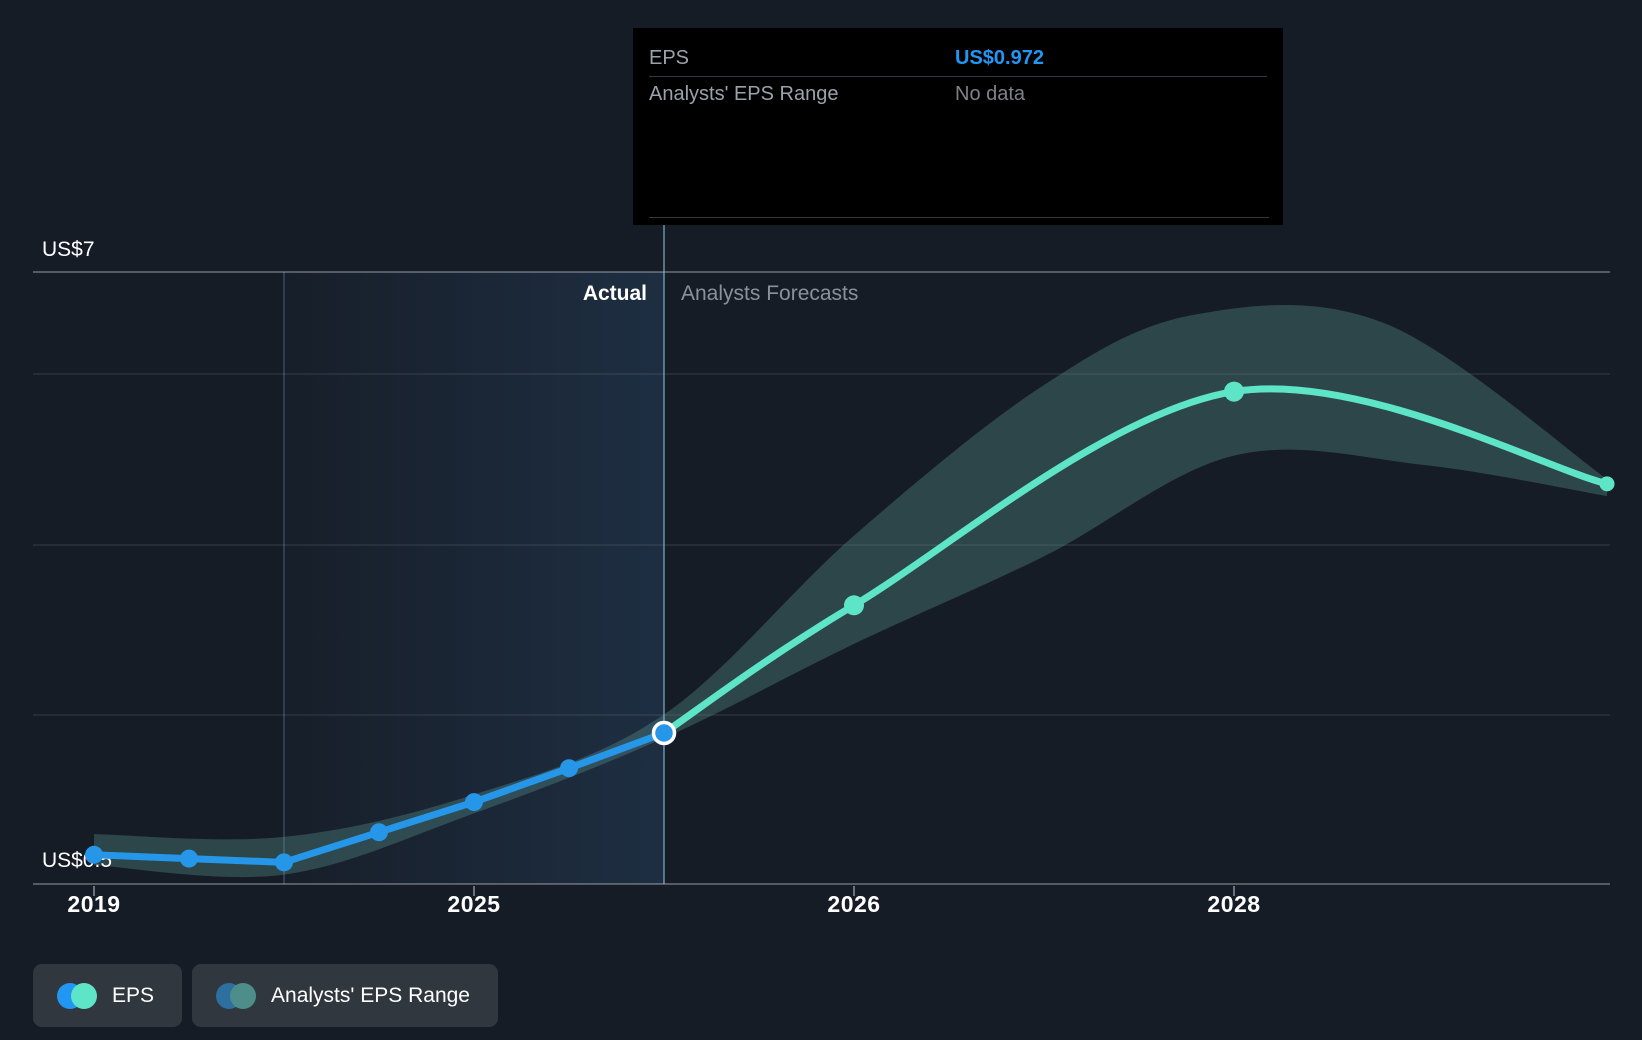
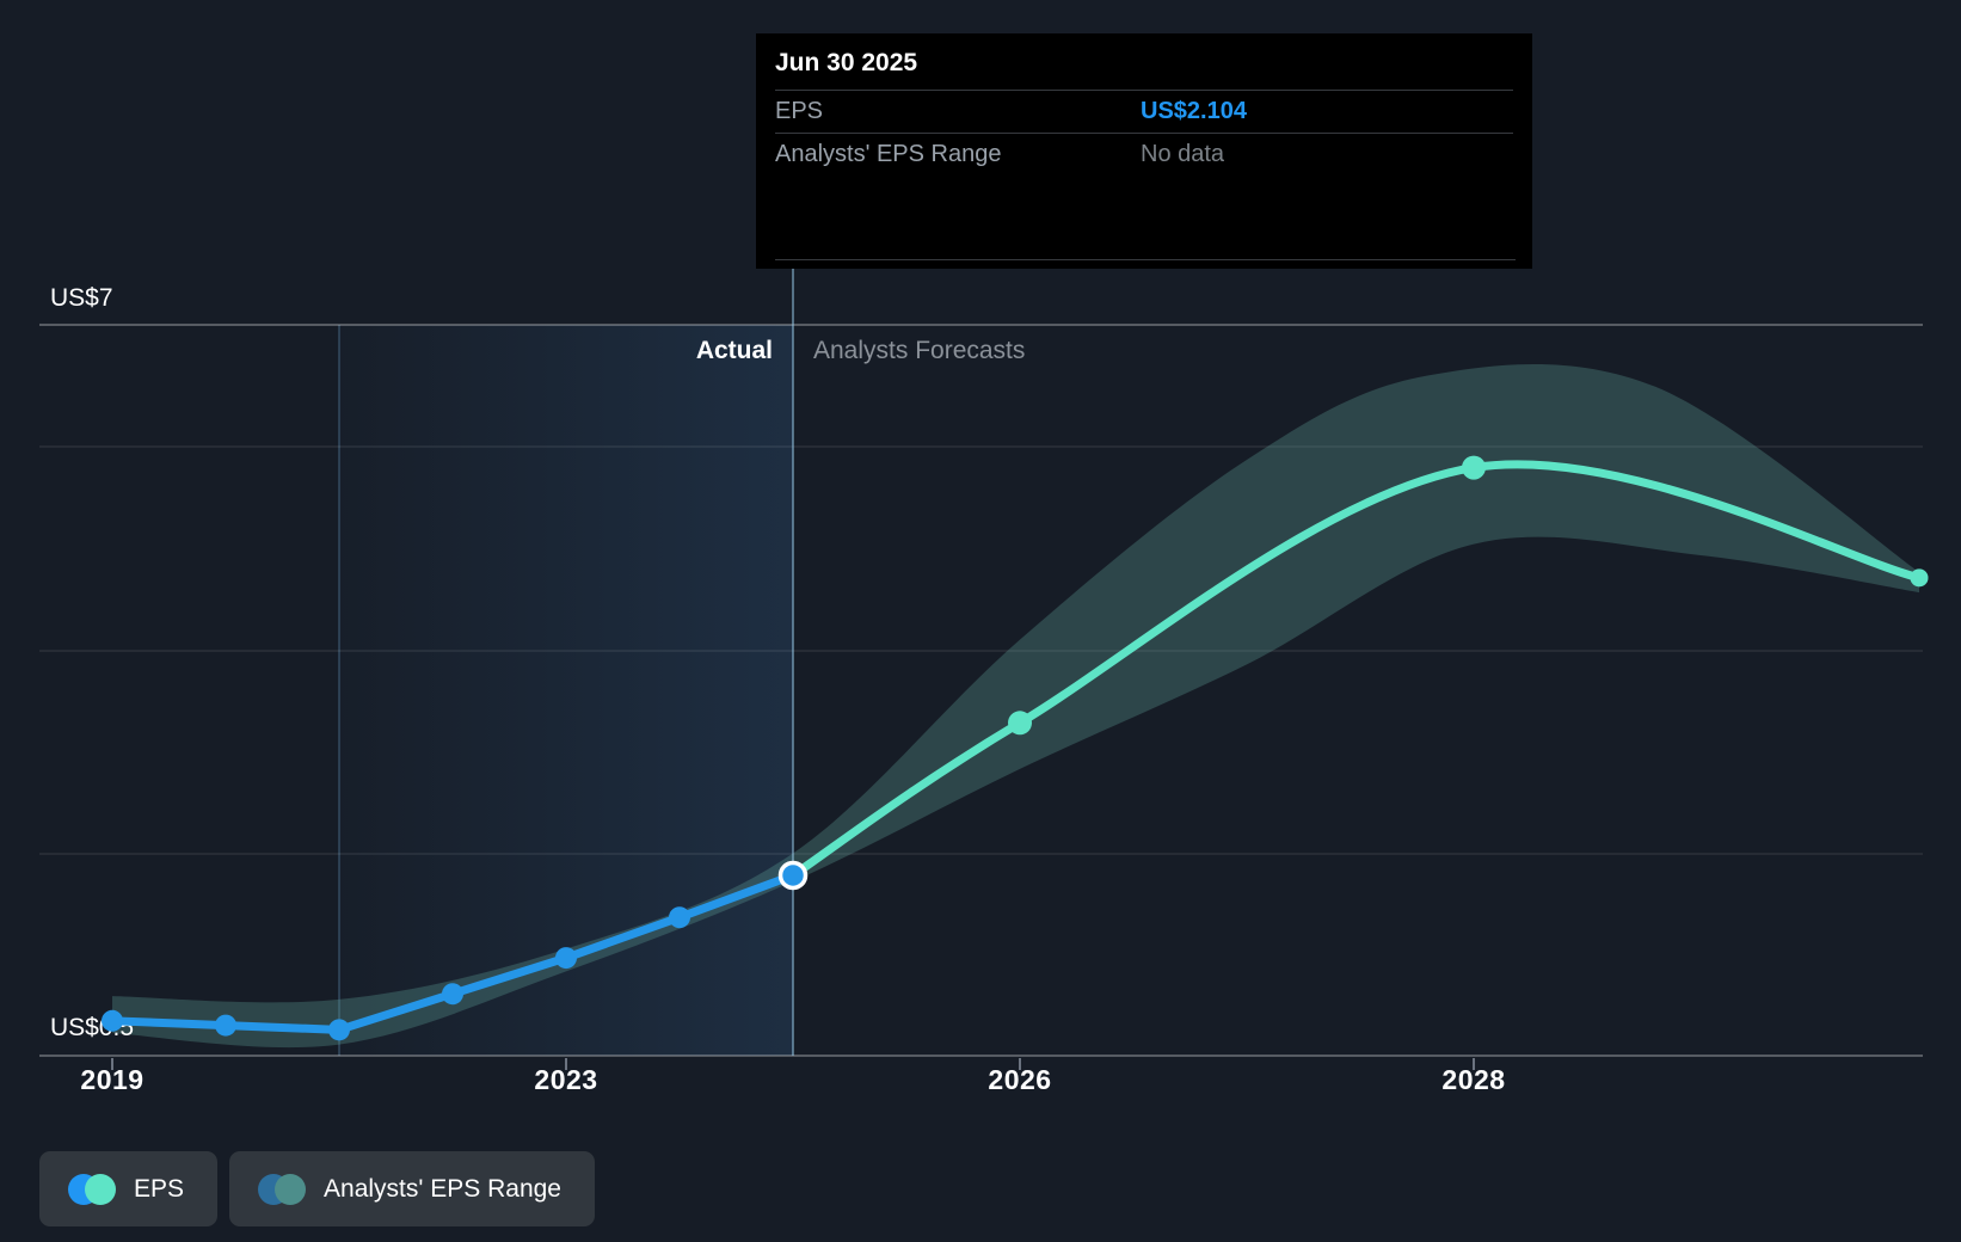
  US$7
  2019
- 2025
+ 2023
  2026
  2028
  Actual
  Analysts Forecasts
+ Jun 30 2025
  EPS
- US$0.972
+ US$2.104
  Analysts' EPS Range
  No data
  EPS
  Analysts' EPS Range
